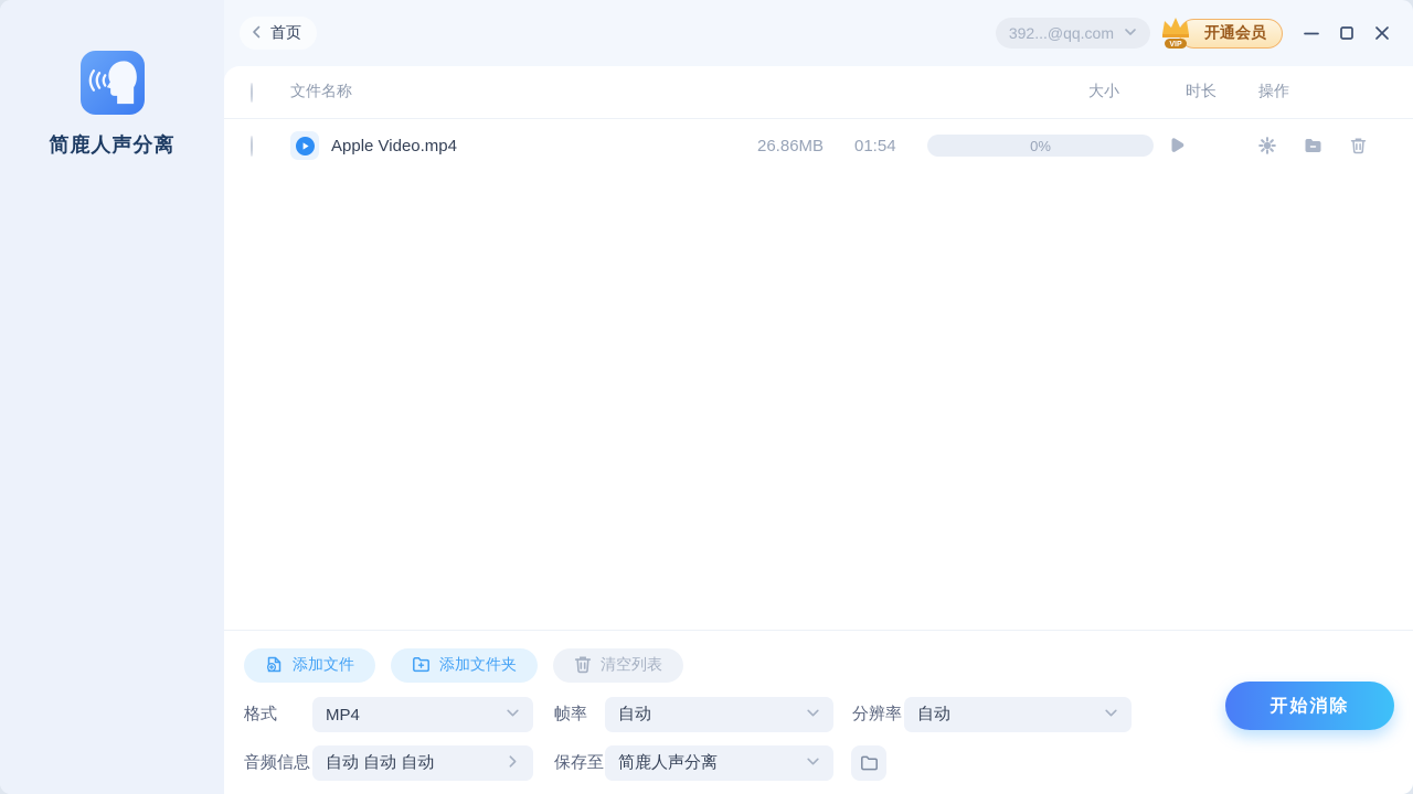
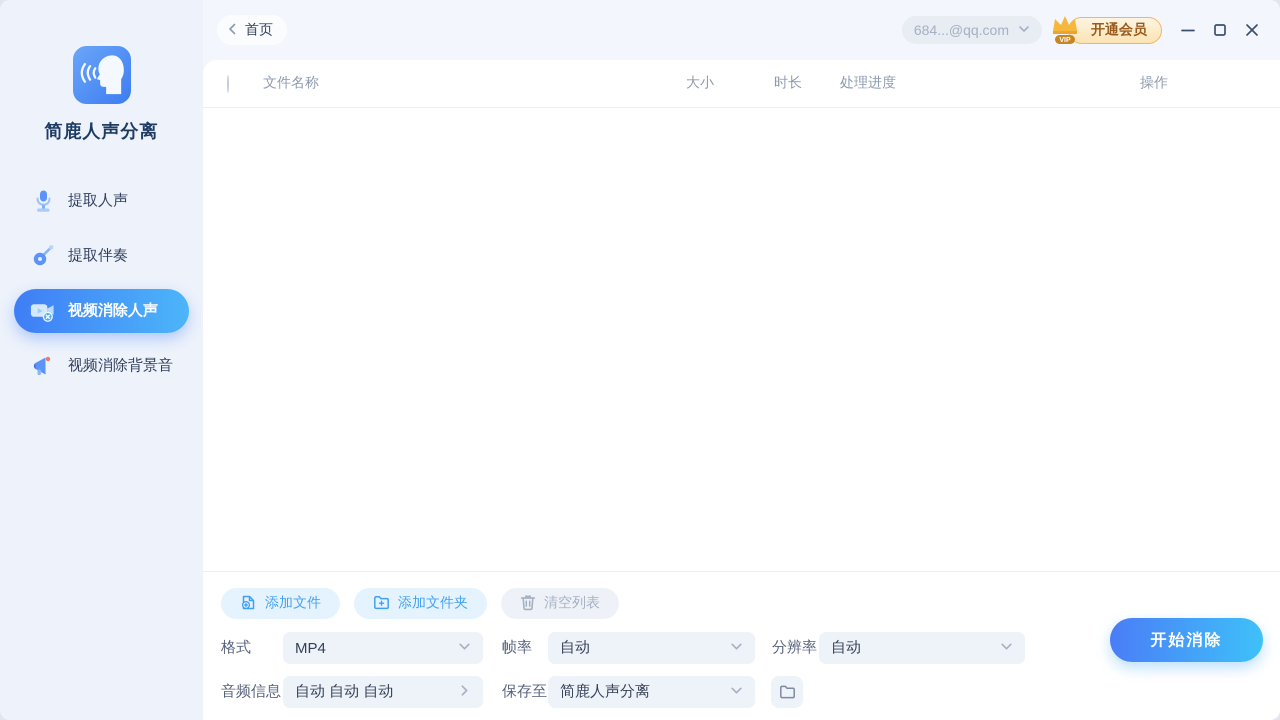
  简鹿人声分离
+ 提取人声
+ 提取伴奏
+ 视频消除人声
+ 视频消除背景音
  首页
- 392...@qq.com
+ 684...@qq.com
  开通会员
  文件名称
  大小
  时长
+ 处理进度
  操作
- Apple Video.mp4
- 26.86MB
- 01:54
- 0%
  添加文件
  添加文件夹
  清空列表
  格式
  MP4
  帧率
  自动
  分辨率
  自动
  音频信息
  自动 自动 自动
  保存至
  简鹿人声分离
  开始消除
